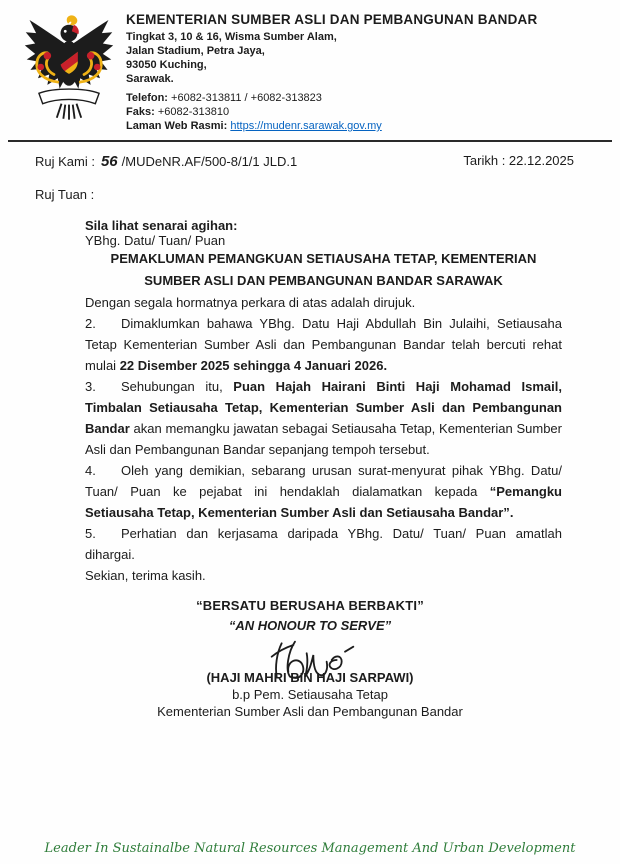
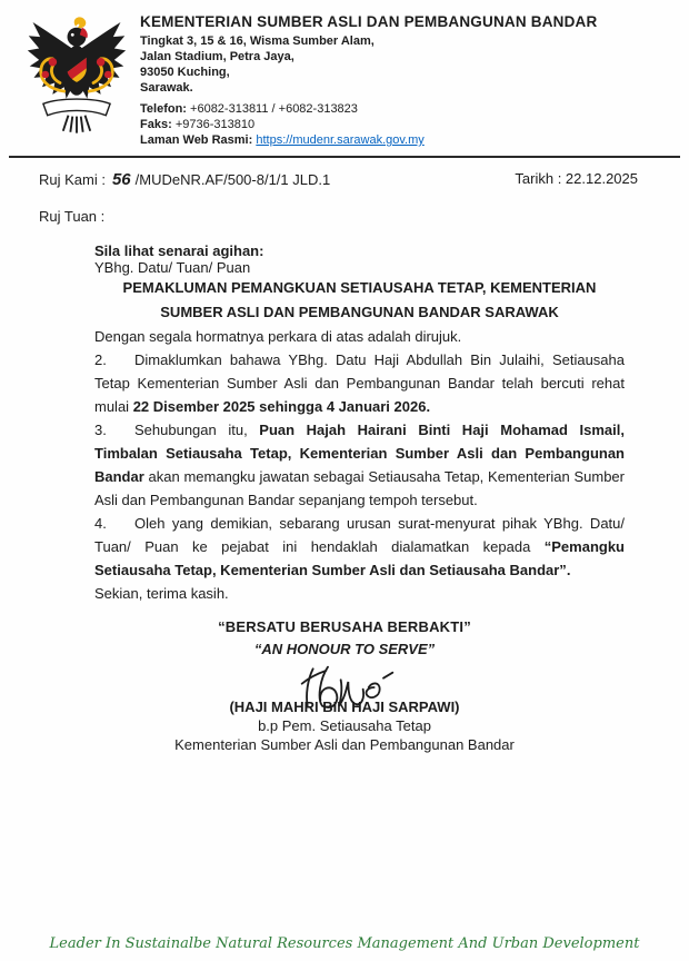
  KEMENTERIAN SUMBER ASLI DAN PEMBANGUNAN BANDAR
- Tingkat 3, 10 & 16, Wisma Sumber Alam,
+ Tingkat 3, 15 & 16, Wisma Sumber Alam,
  Jalan Stadium, Petra Jaya,
  93050 Kuching,
  Sarawak.
  Telefon: +6082-313811 / +6082-313823
- Faks: +6082-313810
+ Faks: +9736-313810
  Laman Web Rasmi: https://mudenr.sarawak.gov.my
  Ruj Kami : 56 /MUDeNR.AF/500-8/1/1 JLD.1
  Tarikh : 22.12.2025
  Ruj Tuan :
  Sila lihat senarai agihan:
  YBhg. Datu/ Tuan/ Puan
  PEMAKLUMAN PEMANGKUAN SETIAUSAHA TETAP, KEMENTERIAN
  SUMBER ASLI DAN PEMBANGUNAN BANDAR SARAWAK
  Dengan segala hormatnya perkara di atas adalah dirujuk.
  2. Dimaklumkan bahawa YBhg. Datu Haji Abdullah Bin Julaihi, Setiausaha Tetap Kementerian Sumber Asli dan Pembangunan Bandar telah bercuti rehat mulai 22 Disember 2025 sehingga 4 Januari 2026.
  3. Sehubungan itu, Puan Hajah Hairani Binti Haji Mohamad Ismail, Timbalan Setiausaha Tetap, Kementerian Sumber Asli dan Pembangunan Bandar akan memangku jawatan sebagai Setiausaha Tetap, Kementerian Sumber Asli dan Pembangunan Bandar sepanjang tempoh tersebut.
  4. Oleh yang demikian, sebarang urusan surat-menyurat pihak YBhg. Datu/ Tuan/ Puan ke pejabat ini hendaklah dialamatkan kepada “Pemangku Setiausaha Tetap, Kementerian Sumber Asli dan Setiausaha Bandar”.
- 5. Perhatian dan kerjasama daripada YBhg. Datu/ Tuan/ Puan amatlah dihargai.
  Sekian, terima kasih.
  “BERSATU BERUSAHA BERBAKTI”
  “AN HONOUR TO SERVE”
  (HAJI MAHRI BIN HAJI SARPAWI)
  b.p Pem. Setiausaha Tetap
  Kementerian Sumber Asli dan Pembangunan Bandar
  Leader In Sustainalbe Natural Resources Management And Urban Development
